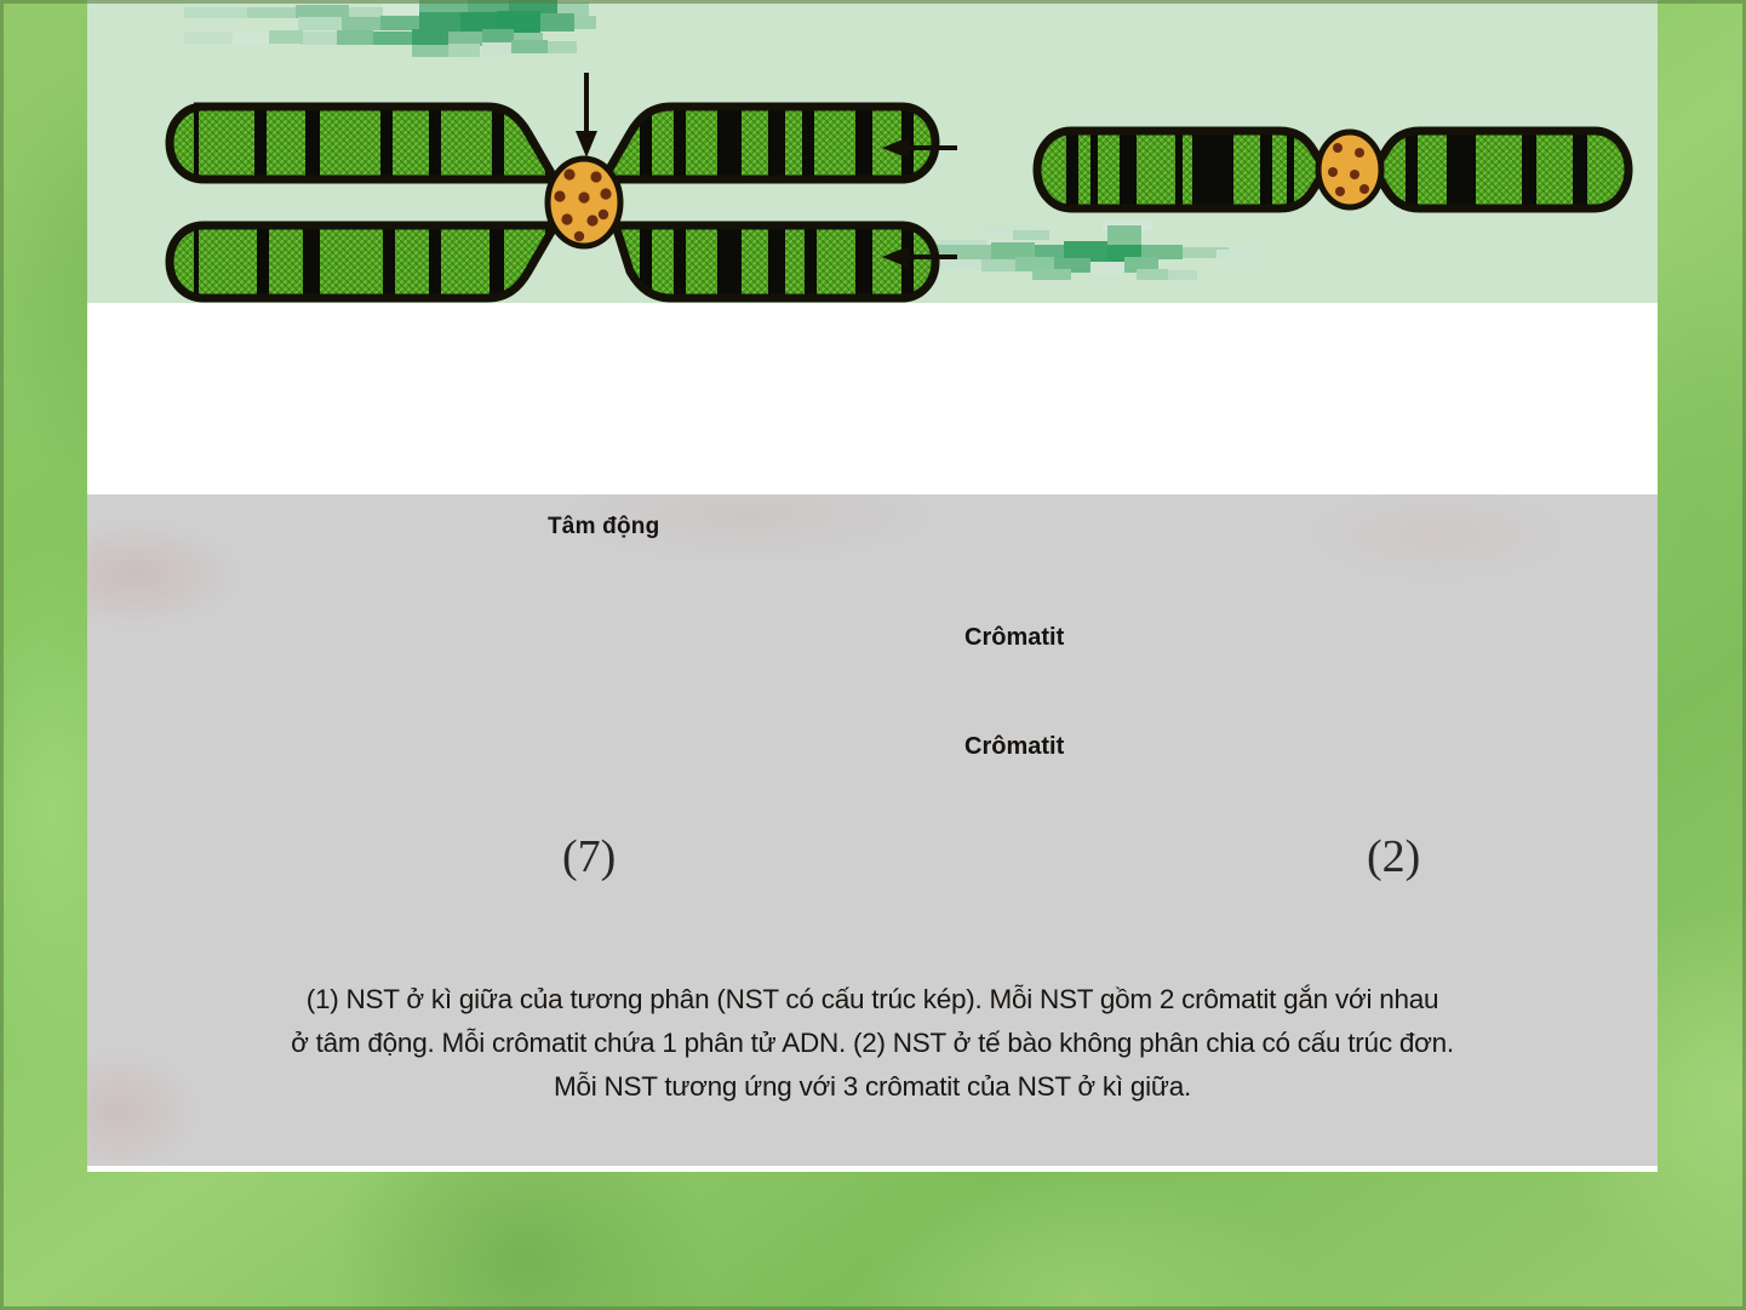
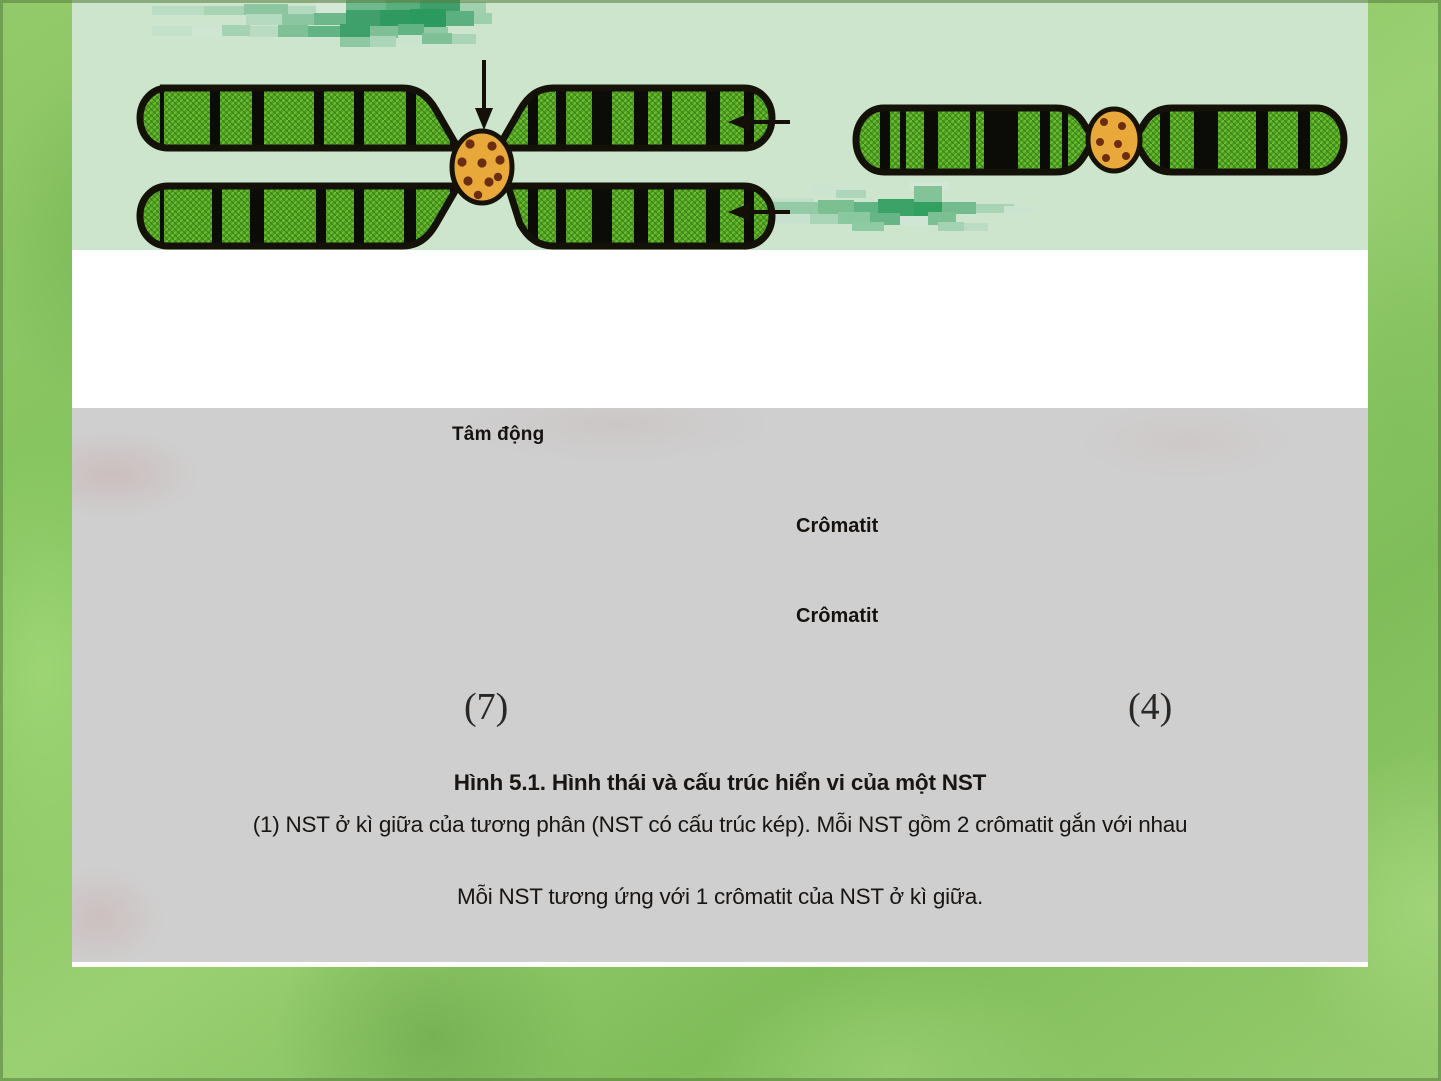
  Tâm động
  Crômatit
  Crômatit
  (7)
- (2)
+ (4)
+ Hình 5.1. Hình thái và cấu trúc hiển vi của một NST
  (1) NST ở kì giữa của tương phân (NST có cấu trúc kép). Mỗi NST gồm 2 crômatit gắn với nhau
- ở tâm động. Mỗi crômatit chứa 1 phân tử ADN. (2) NST ở tế bào không phân chia có cấu trúc đơn.
- Mỗi NST tương ứng với 3 crômatit của NST ở kì giữa.
+ Mỗi NST tương ứng với 1 crômatit của NST ở kì giữa.
